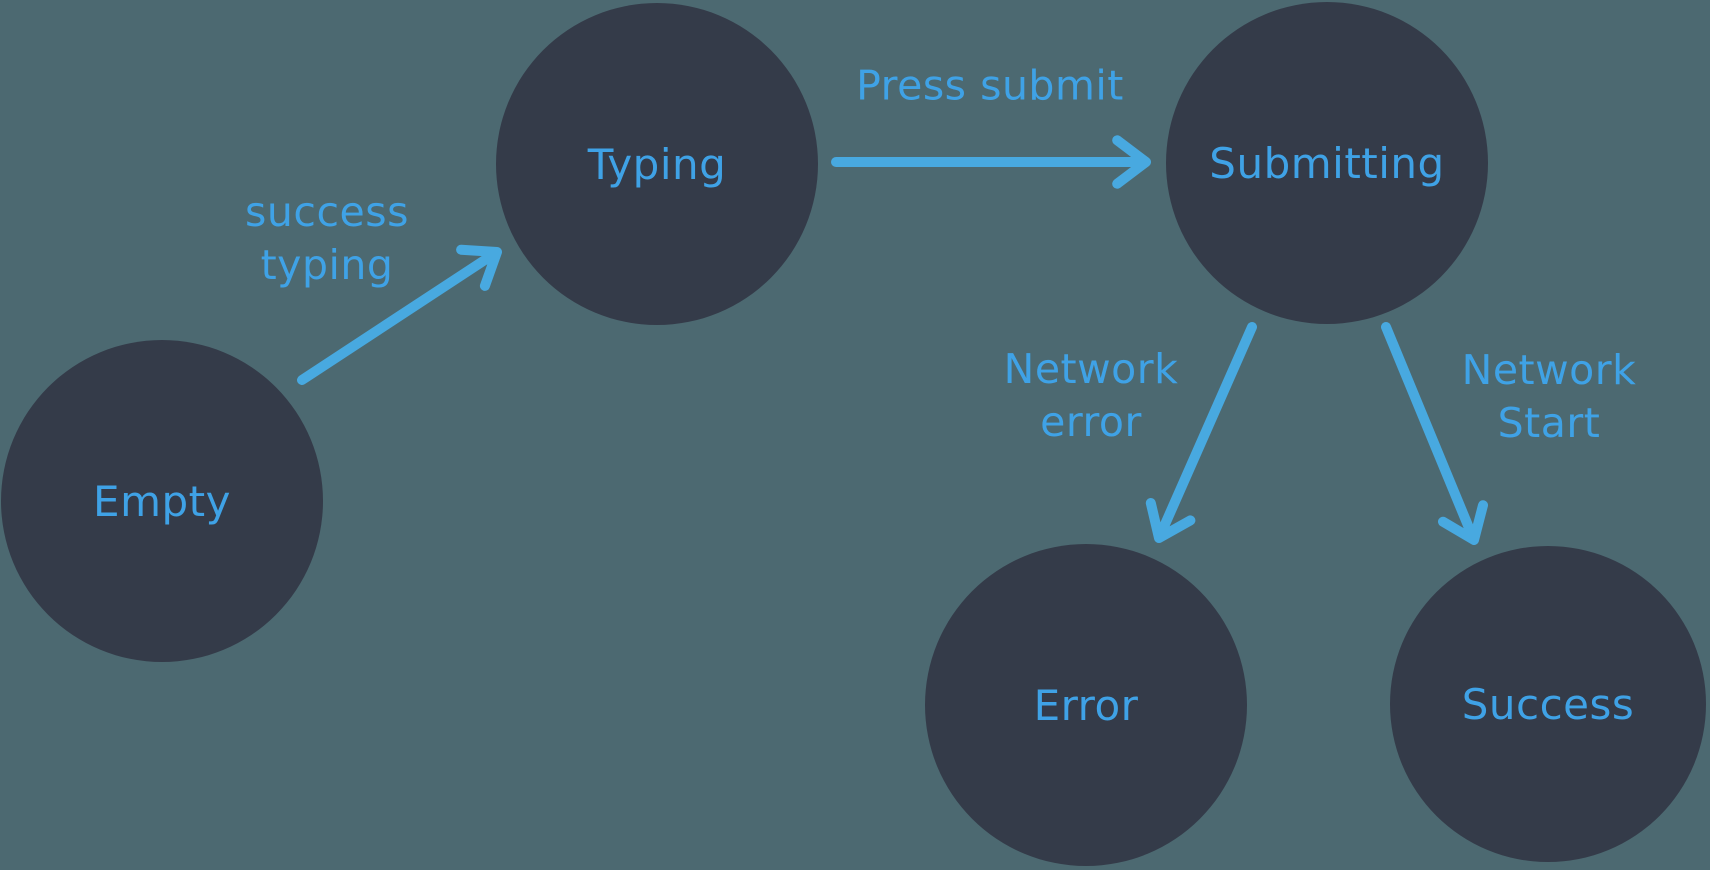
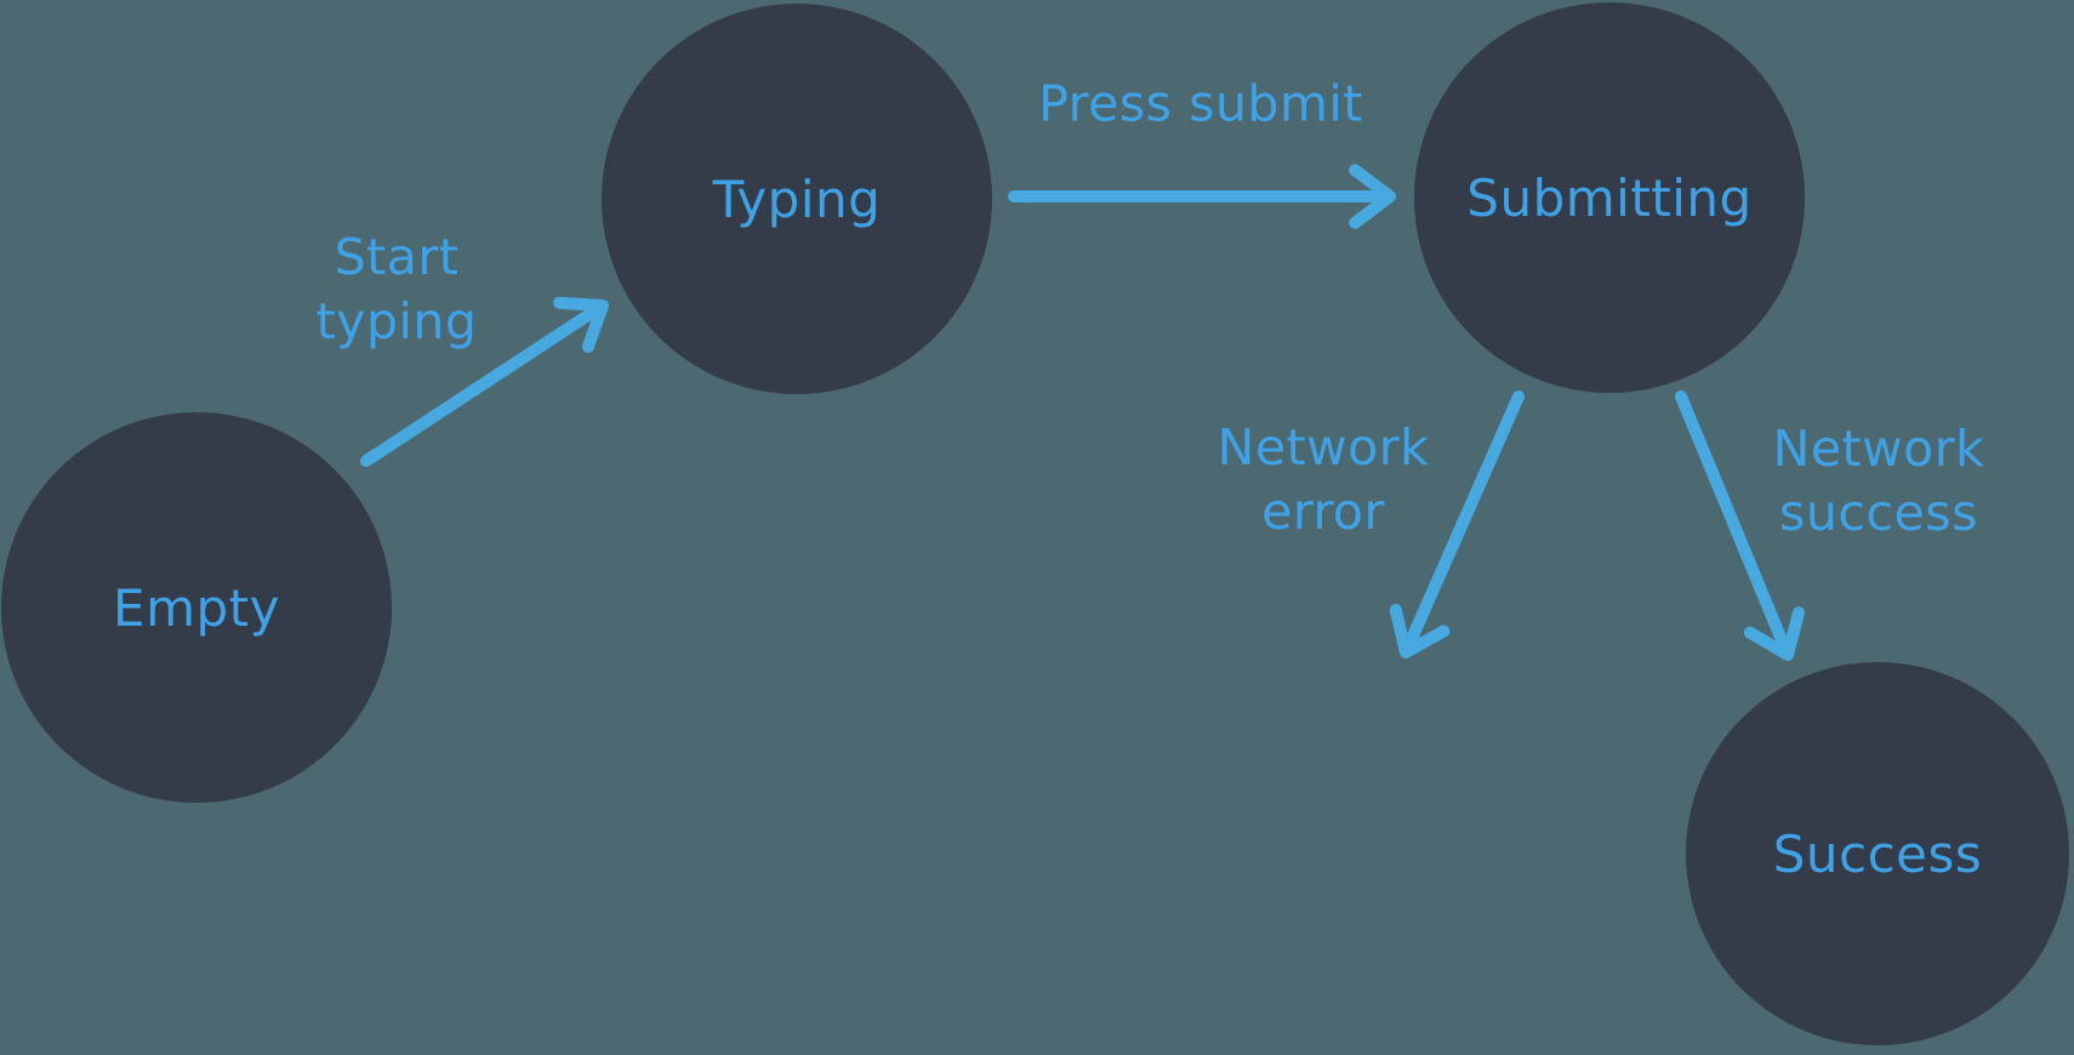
  Empty
  Typing
  Submitting
- Error
  Success
- success
+ Start
  typing
  Press submit
  Network
  error
  Network
- Start
+ success
